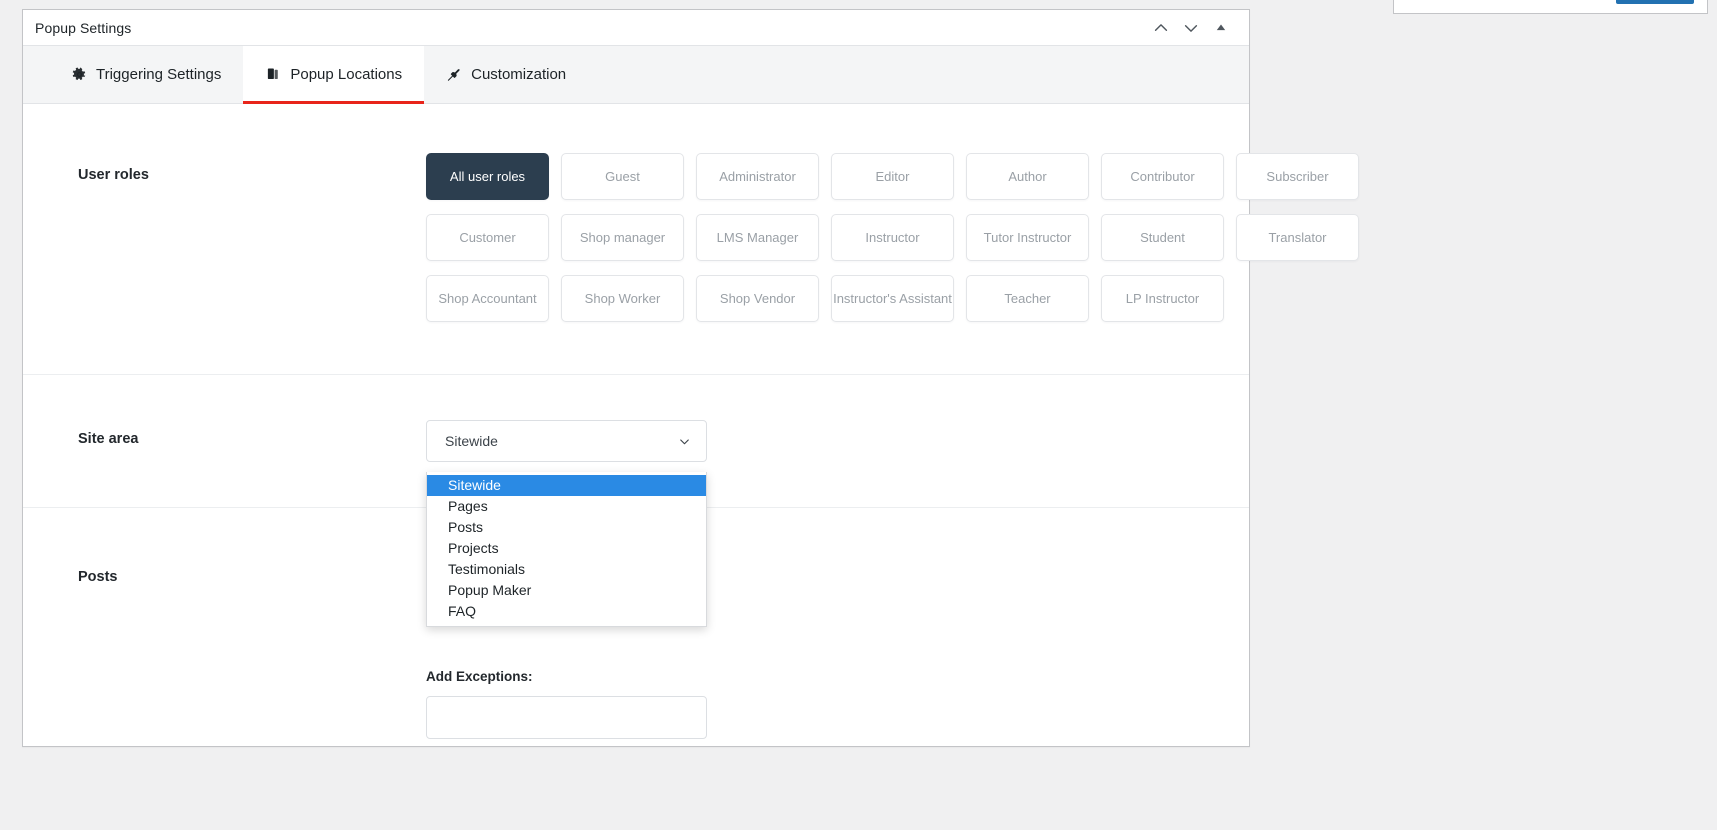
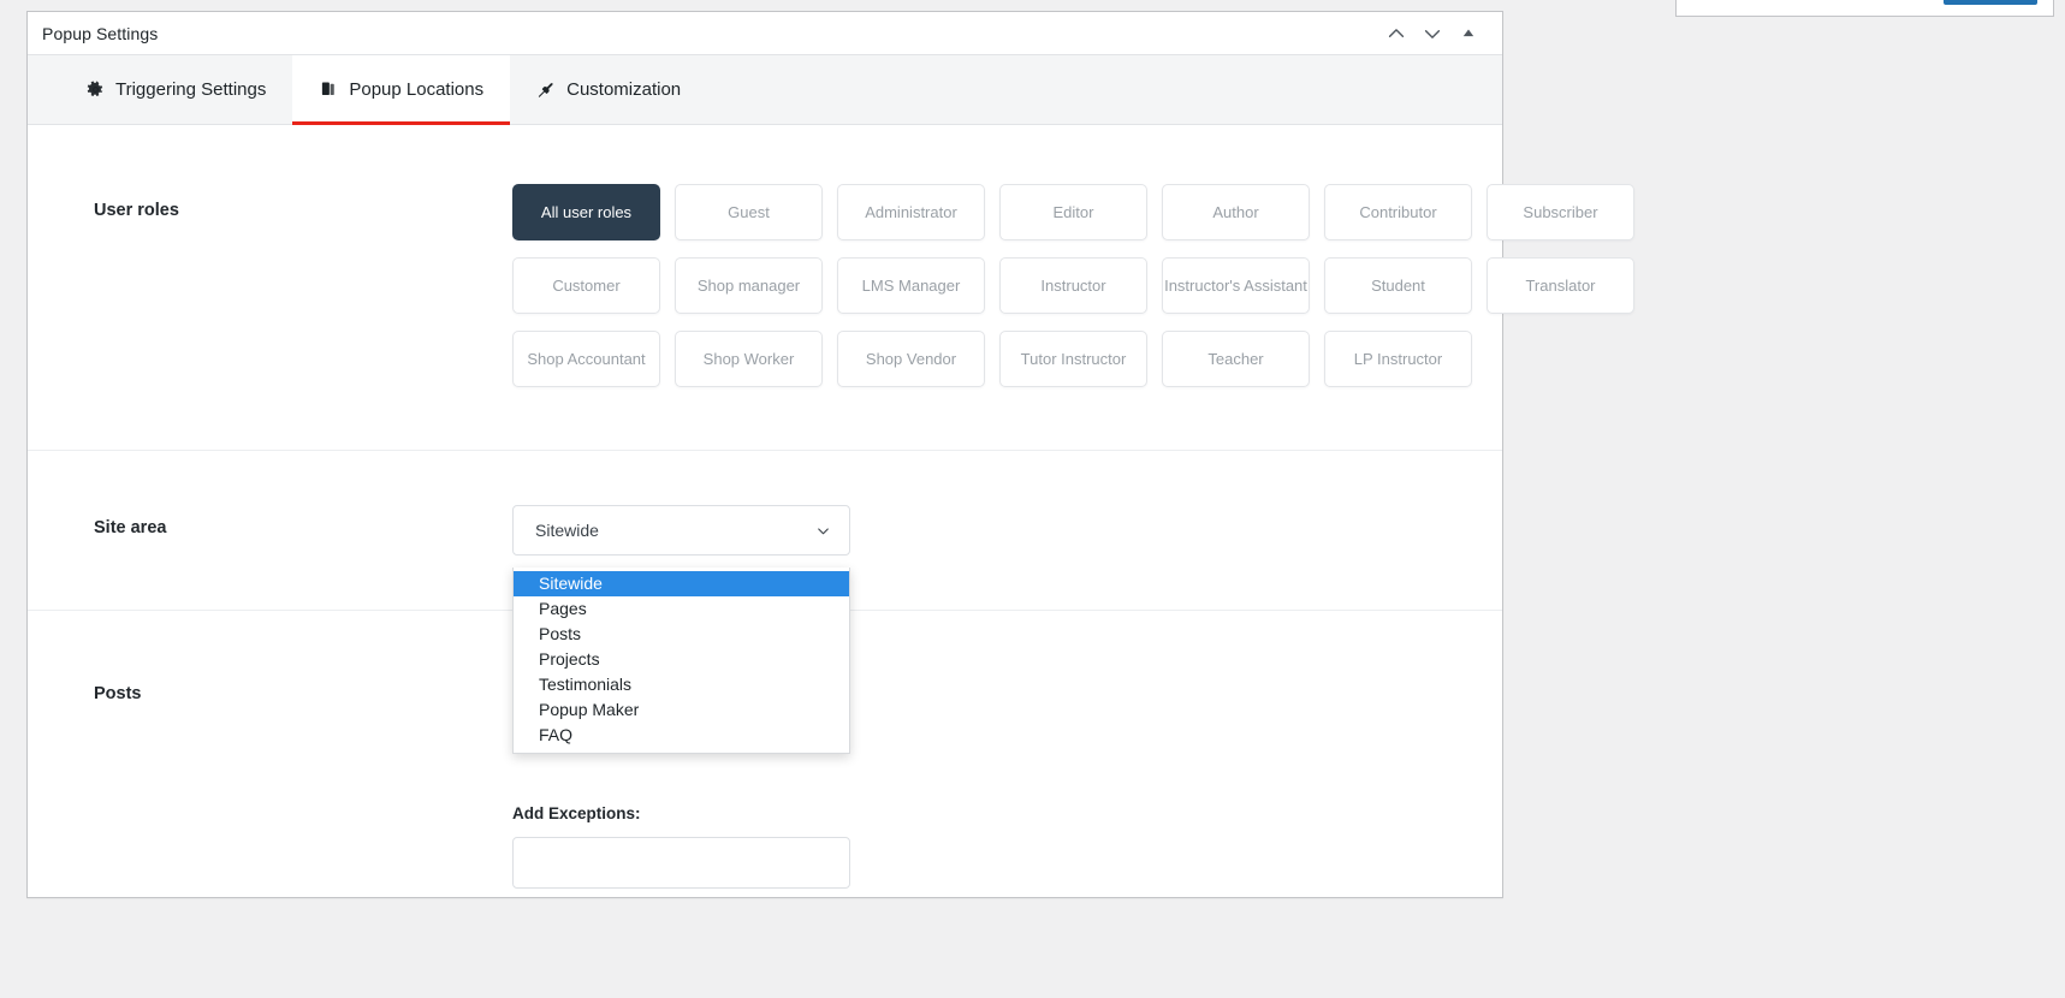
  Popup Settings
  Triggering Settings
  Popup Locations
  Customization
  User roles
  All user roles
  Guest
  Administrator
  Editor
  Author
  Contributor
  Subscriber
  Customer
  Shop manager
  LMS Manager
  Instructor
- Tutor Instructor
+ Instructor's Assistant
  Student
  Translator
  Shop Accountant
  Shop Worker
  Shop Vendor
- Instructor's Assistant
+ Tutor Instructor
  Teacher
  LP Instructor
  Site area
  Sitewide
  Sitewide
  Pages
  Posts
  Projects
  Testimonials
  Popup Maker
  FAQ
  Posts
  Add Exceptions:
